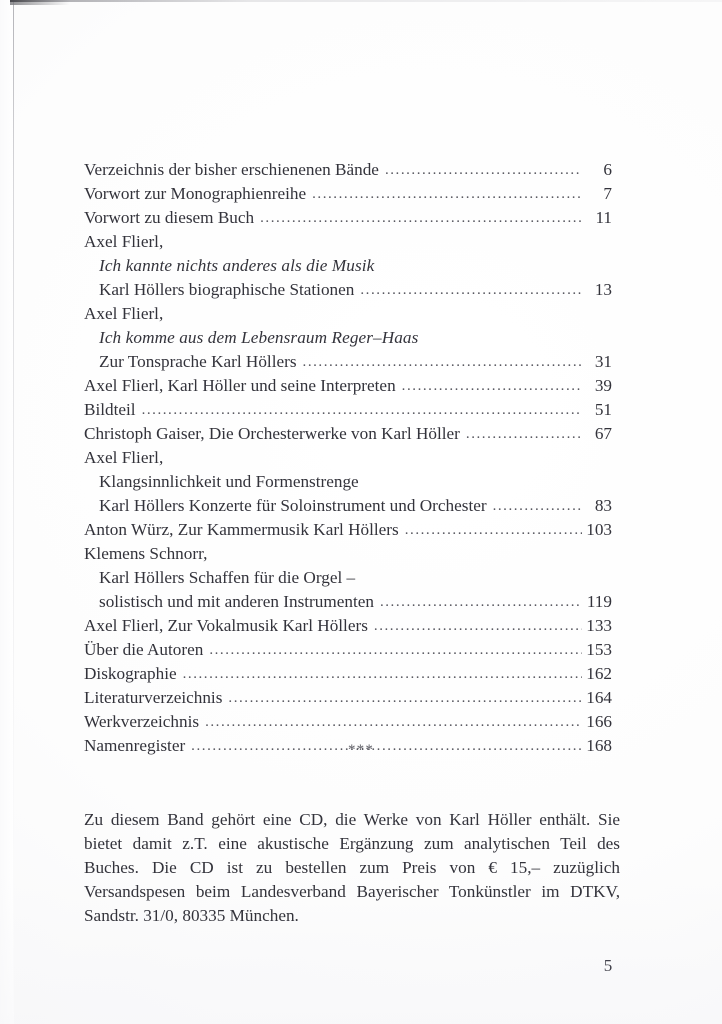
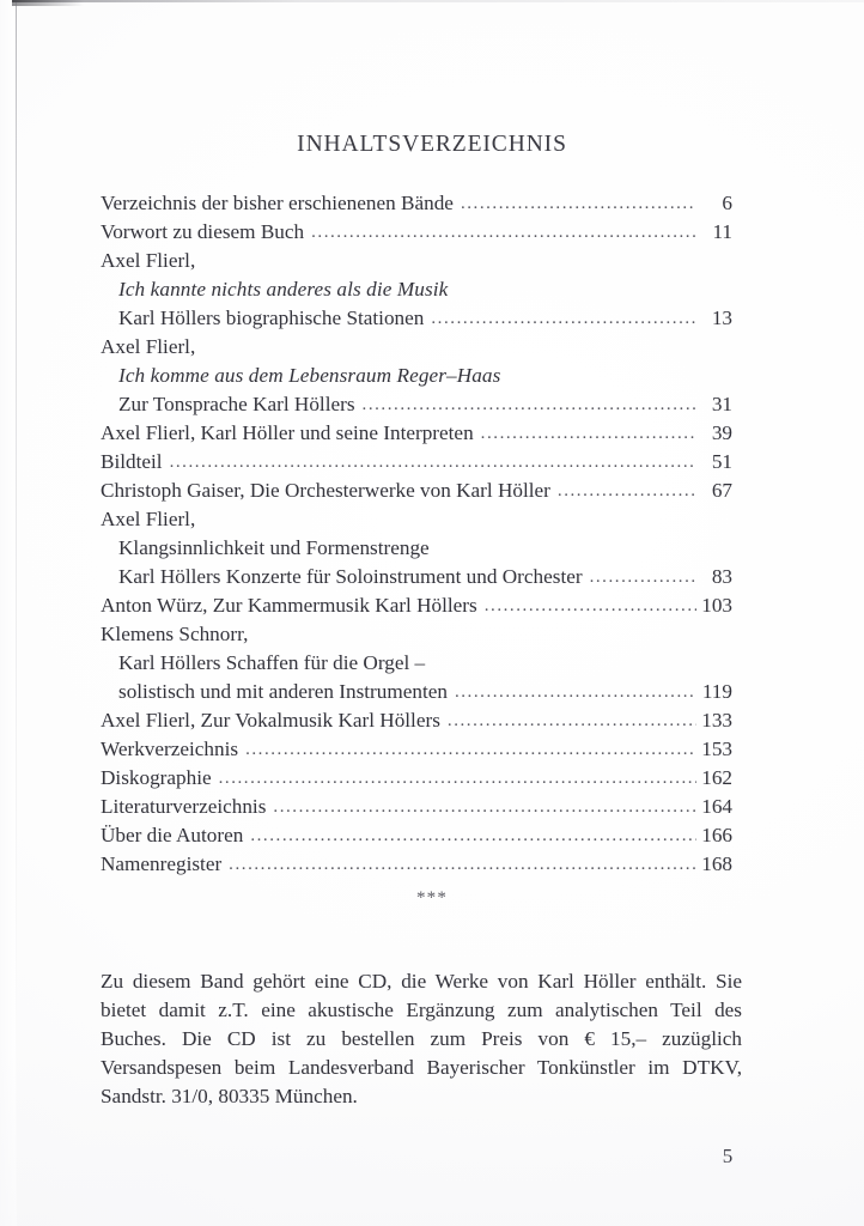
+ INHALTSVERZEICHNIS
  Verzeichnis der bisher erschienenen Bände
  6
- Vorwort zur Monographienreihe
- 7
  Vorwort zu diesem Buch
  11
  Axel Flierl,
  Ich kannte nichts anderes als die Musik
  Karl Höllers biographische Stationen
  13
  Axel Flierl,
  Ich komme aus dem Lebensraum Reger–Haas
  Zur Tonsprache Karl Höllers
  31
  Axel Flierl, Karl Höller und seine Interpreten
  39
  Bildteil
  51
  Christoph Gaiser, Die Orchesterwerke von Karl Höller
  67
  Axel Flierl,
  Klangsinnlichkeit und Formenstrenge
  Karl Höllers Konzerte für Soloinstrument und Orchester
  83
  Anton Würz, Zur Kammermusik Karl Höllers
  103
  Klemens Schnorr,
  Karl Höllers Schaffen für die Orgel –
  solistisch und mit anderen Instrumenten
  119
  Axel Flierl, Zur Vokalmusik Karl Höllers
  133
- Über die Autoren
+ Werkverzeichnis
  153
  Diskographie
  162
  Literaturverzeichnis
  164
- Werkverzeichnis
+ Über die Autoren
  166
  Namenregister
  168
  ***
  Zu diesem Band gehört eine CD, die Werke von Karl Höller enthält. Sie bietet damit z.T. eine akustische Ergänzung zum analytischen Teil des Buches. Die CD ist zu bestellen zum Preis von € 15,– zuzüglich Versandspesen beim Landesverband Bayerischer Tonkünstler im DTKV, Sandstr. 31/0, 80335 München.
  5
